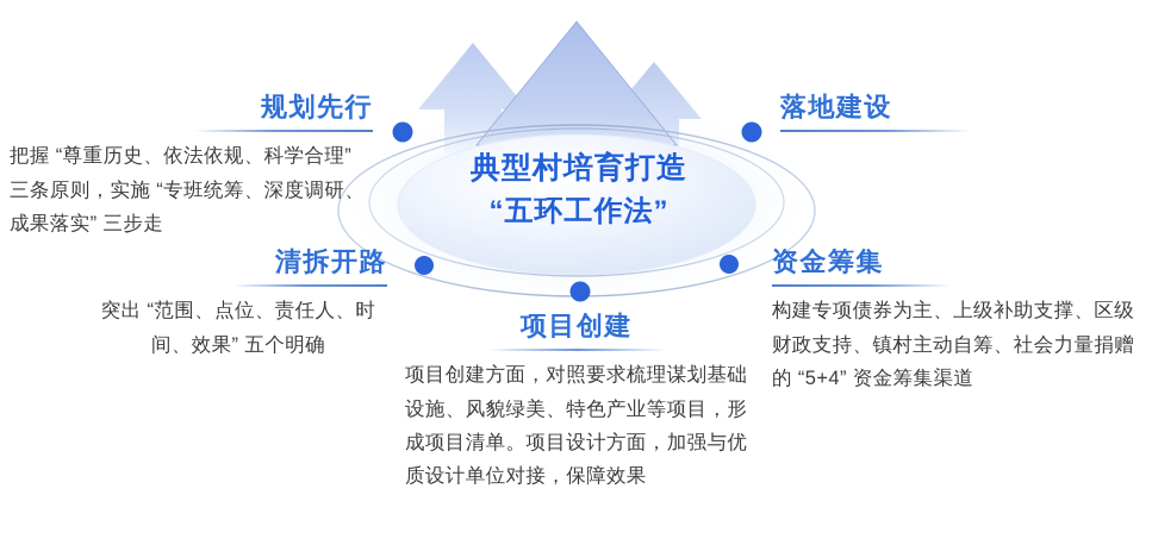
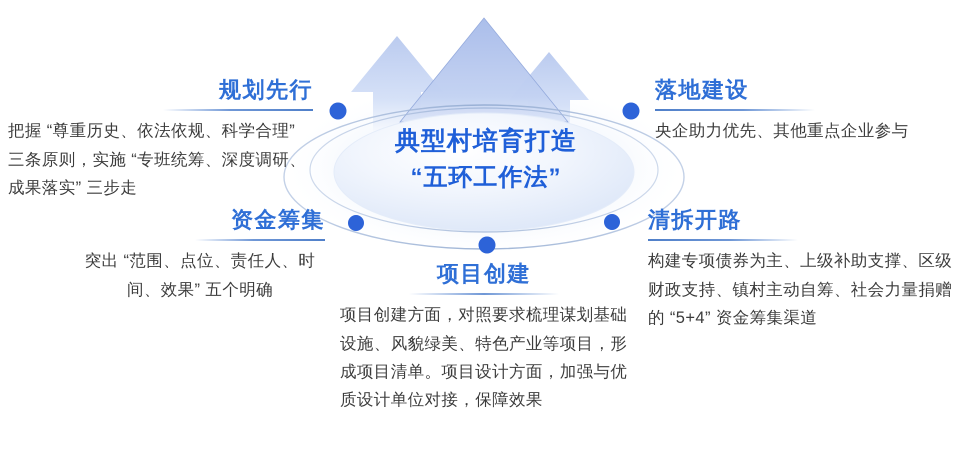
  典型村培育打造
  “五环工作法”
  规划先行
  把握 “尊重历史、依法依规、科学合理” 三条原则，实施 “专班统筹、深度调研、成果落实” 三步走
  落地建设
+ 央企助力优先、其他重点企业参与
- 清拆开路
+ 资金筹集
  突出 “范围、点位、责任人、时间、效果” 五个明确
- 资金筹集
+ 清拆开路
  构建专项债券为主、上级补助支撑、区级财政支持、镇村主动自筹、社会力量捐赠的 “5+4” 资金筹集渠道
  项目创建
  项目创建方面，对照要求梳理谋划基础设施、风貌绿美、特色产业等项目，形成项目清单。项目设计方面，加强与优质设计单位对接，保障效果
